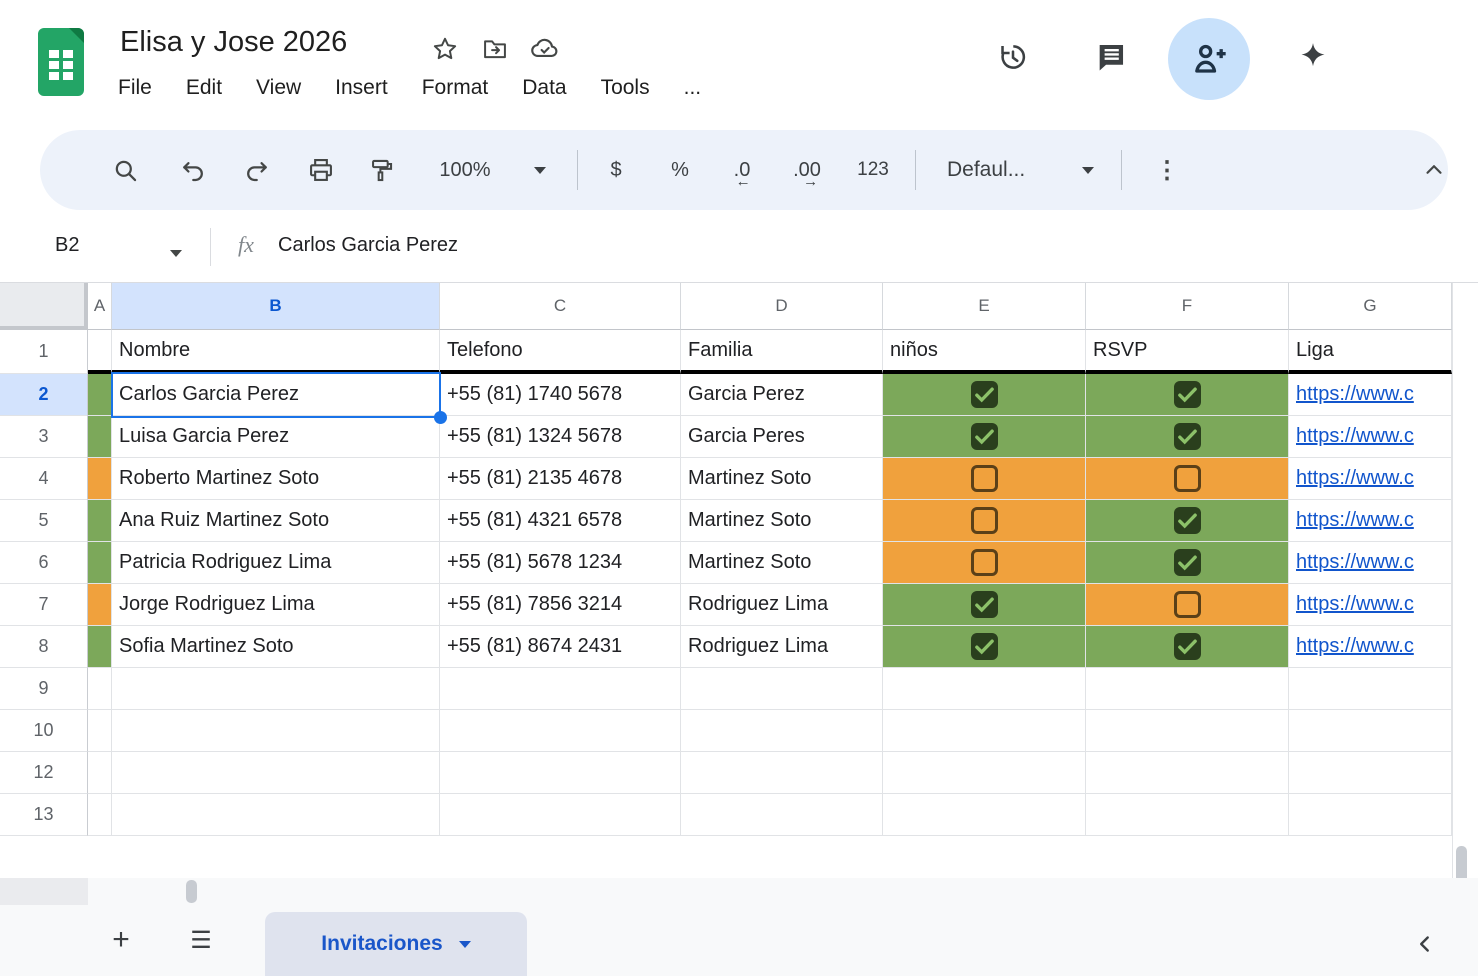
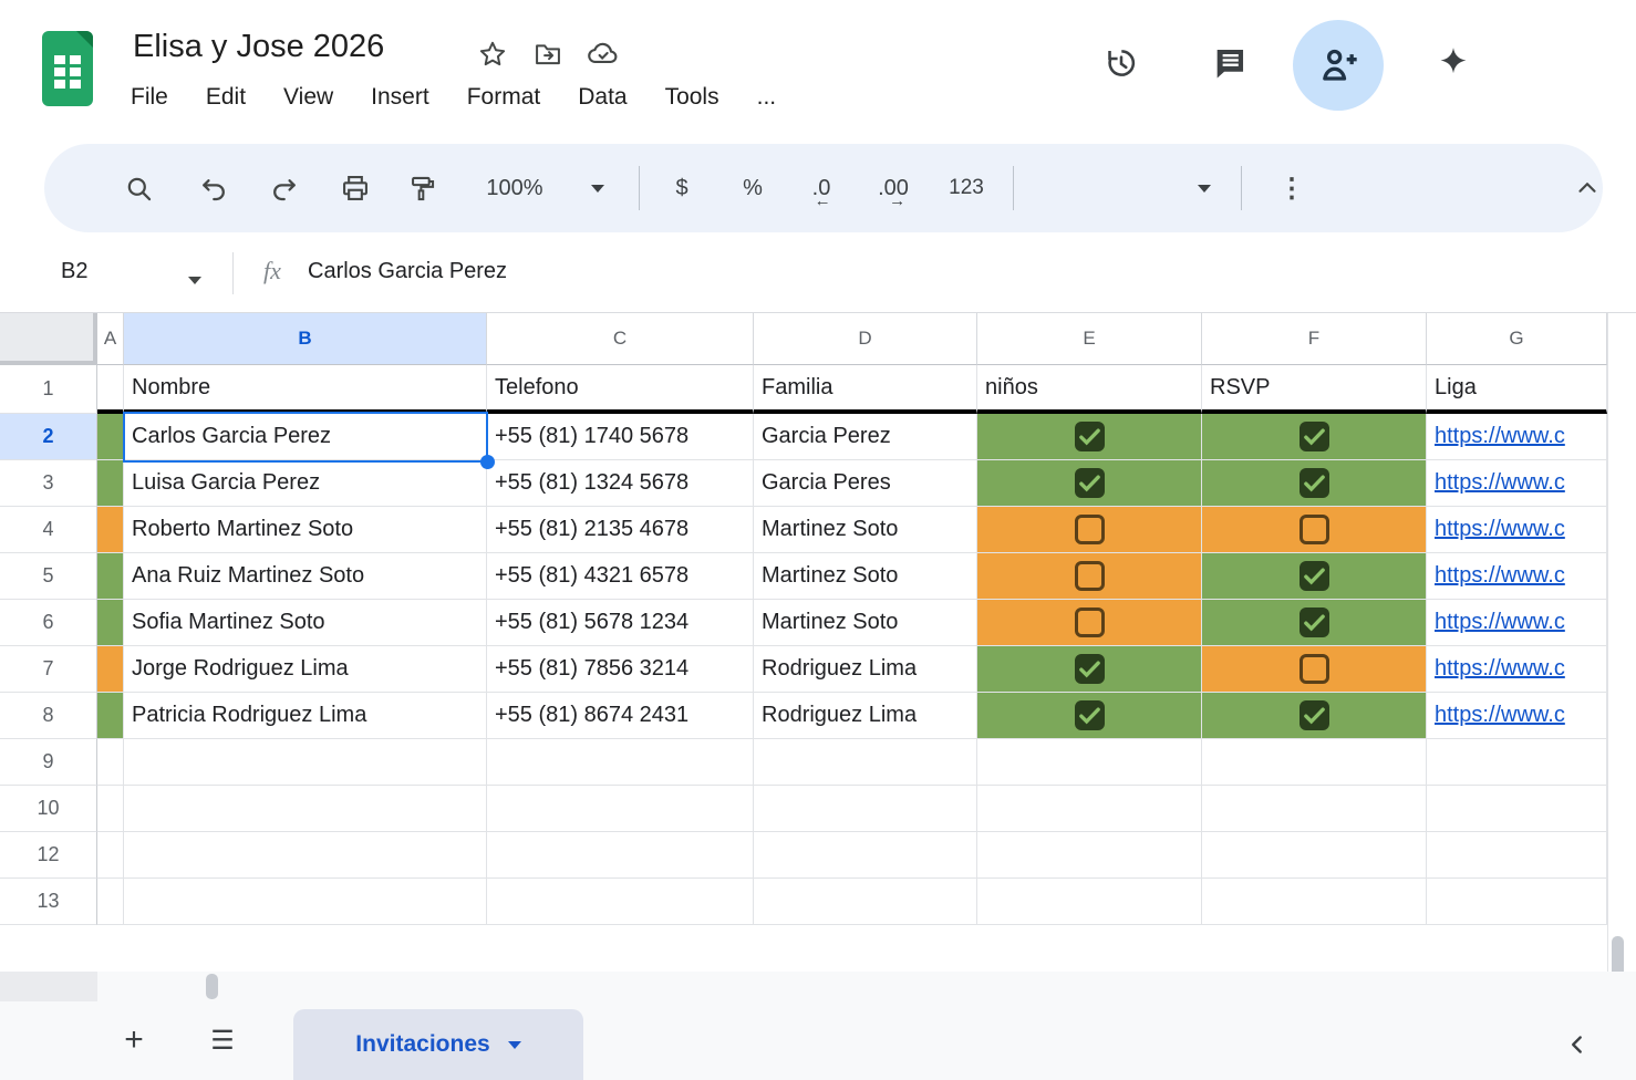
  Elisa y Jose 2026
  File
  Edit
  View
  Insert
  Format
  Data
  Tools
  ...
  100%
  $
  %
  .0
  ←
  .00
  →
  123
- Defaul...
  ⋮
  B2
  fx
  Carlos Garcia Perez
  A
  B
  C
  D
  E
  F
  G
  1
  Nombre
  Telefono
  Familia
  niños
  RSVP
  Liga
  2
  Carlos Garcia Perez
  +55 (81) 1740 5678
  Garcia Perez
  https://www.c
  3
  Luisa Garcia Perez
  +55 (81) 1324 5678
  Garcia Peres
  https://www.c
  4
  Roberto Martinez Soto
  +55 (81) 2135 4678
  Martinez Soto
  https://www.c
  5
  Ana Ruiz Martinez Soto
  +55 (81) 4321 6578
  Martinez Soto
  https://www.c
  6
- Patricia Rodriguez Lima
+ Sofia Martinez Soto
  +55 (81) 5678 1234
  Martinez Soto
  https://www.c
  7
  Jorge Rodriguez Lima
  +55 (81) 7856 3214
  Rodriguez Lima
  https://www.c
  8
- Sofia Martinez Soto
+ Patricia Rodriguez Lima
  +55 (81) 8674 2431
  Rodriguez Lima
  https://www.c
  9
  10
  12
  13
  +
  ☰
  Invitaciones
